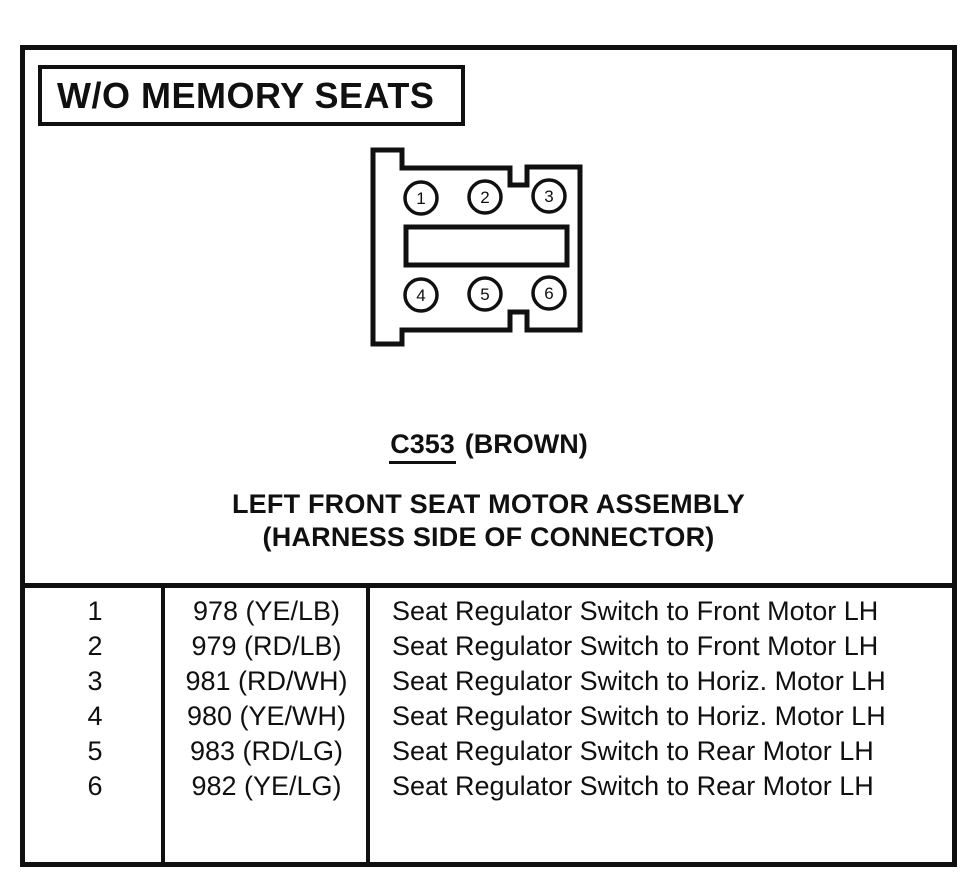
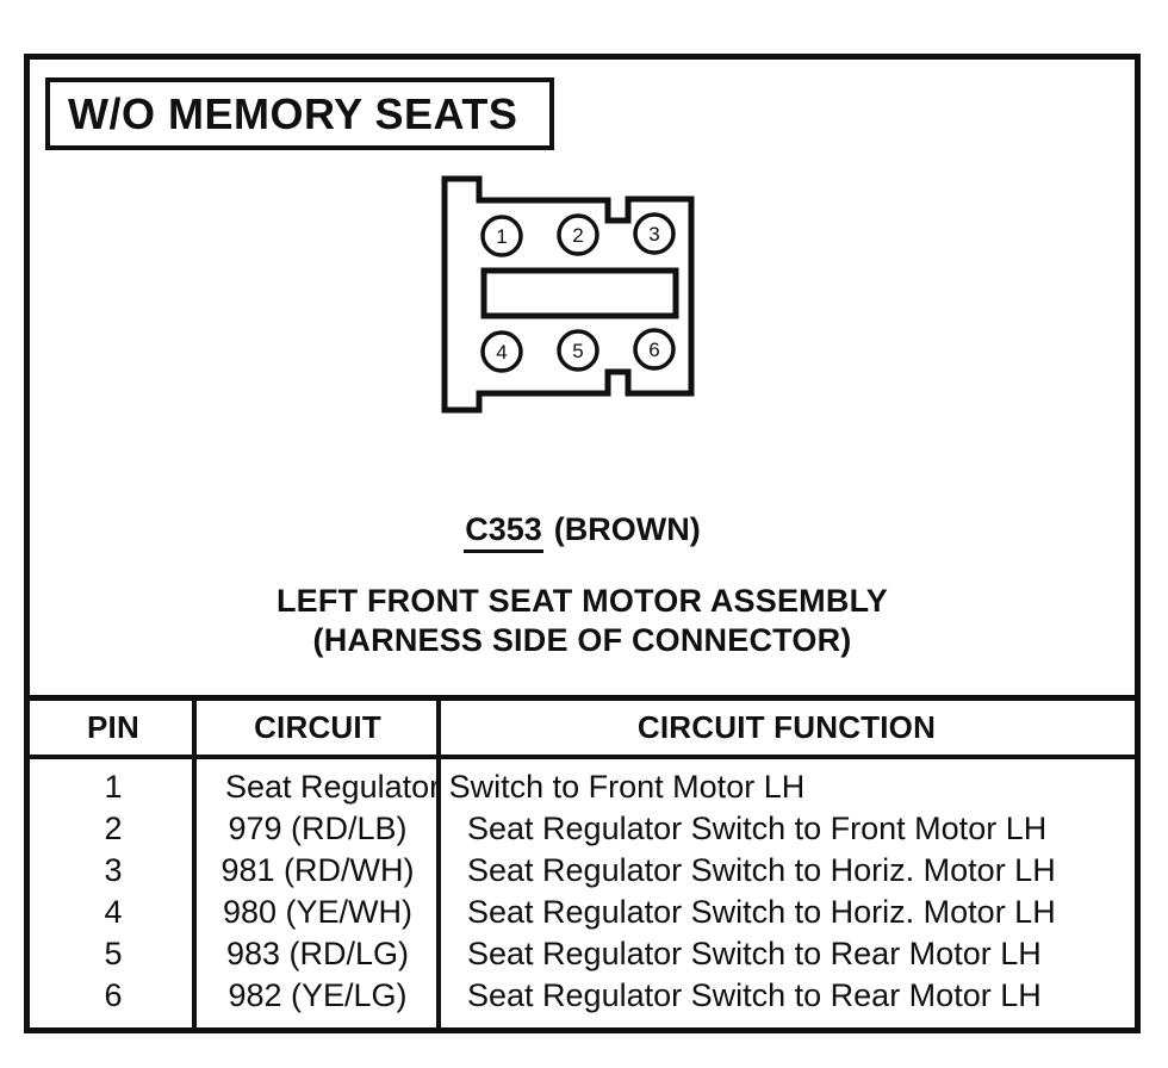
  W/O MEMORY SEATS
  1
  2
  3
  4
  5
  6
  C353 (BROWN)
  LEFT FRONT SEAT MOTOR ASSEMBLY
  (HARNESS SIDE OF CONNECTOR)
+ PIN
+ CIRCUIT
+ CIRCUIT FUNCTION
  1
- 978 (YE/LB)
  Seat Regulator Switch to Front Motor LH
  2
  979 (RD/LB)
  Seat Regulator Switch to Front Motor LH
  3
  981 (RD/WH)
  Seat Regulator Switch to Horiz. Motor LH
  4
  980 (YE/WH)
  Seat Regulator Switch to Horiz. Motor LH
  5
  983 (RD/LG)
  Seat Regulator Switch to Rear Motor LH
  6
  982 (YE/LG)
  Seat Regulator Switch to Rear Motor LH
